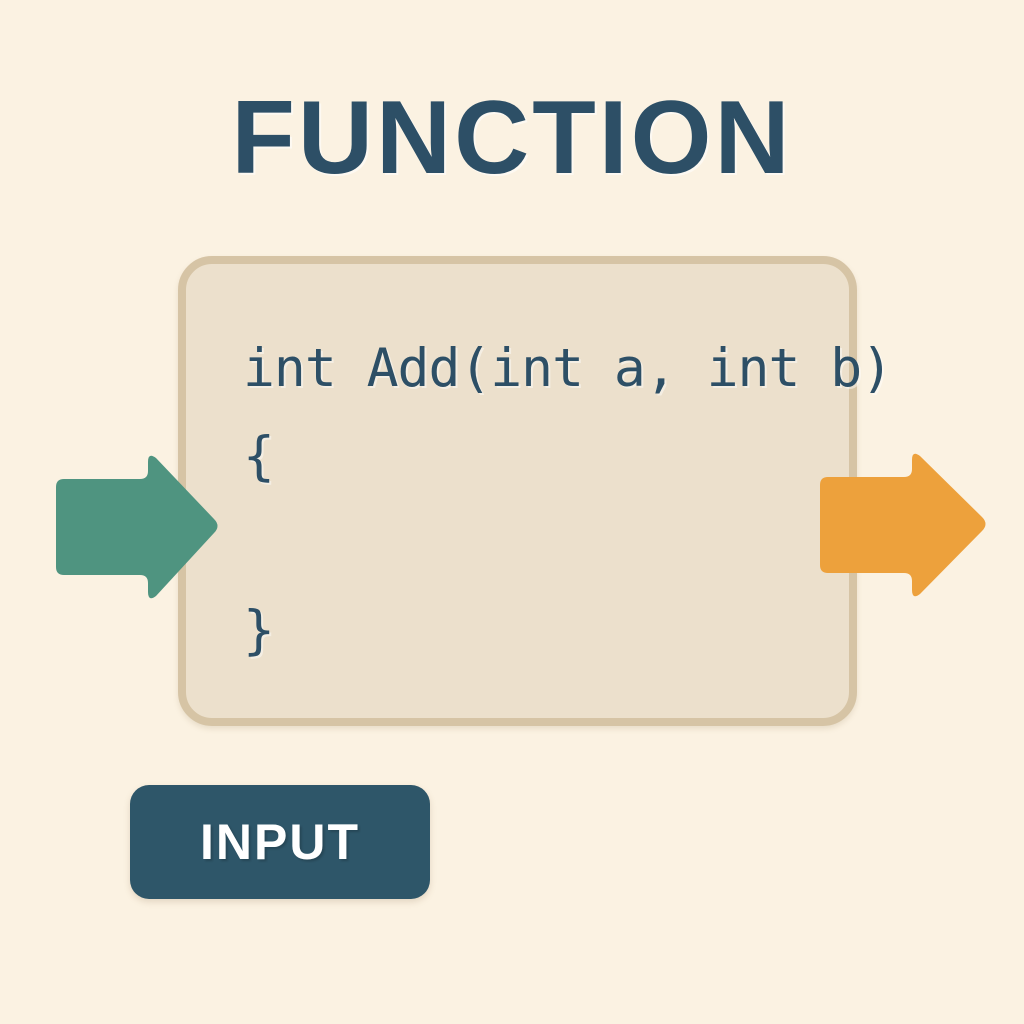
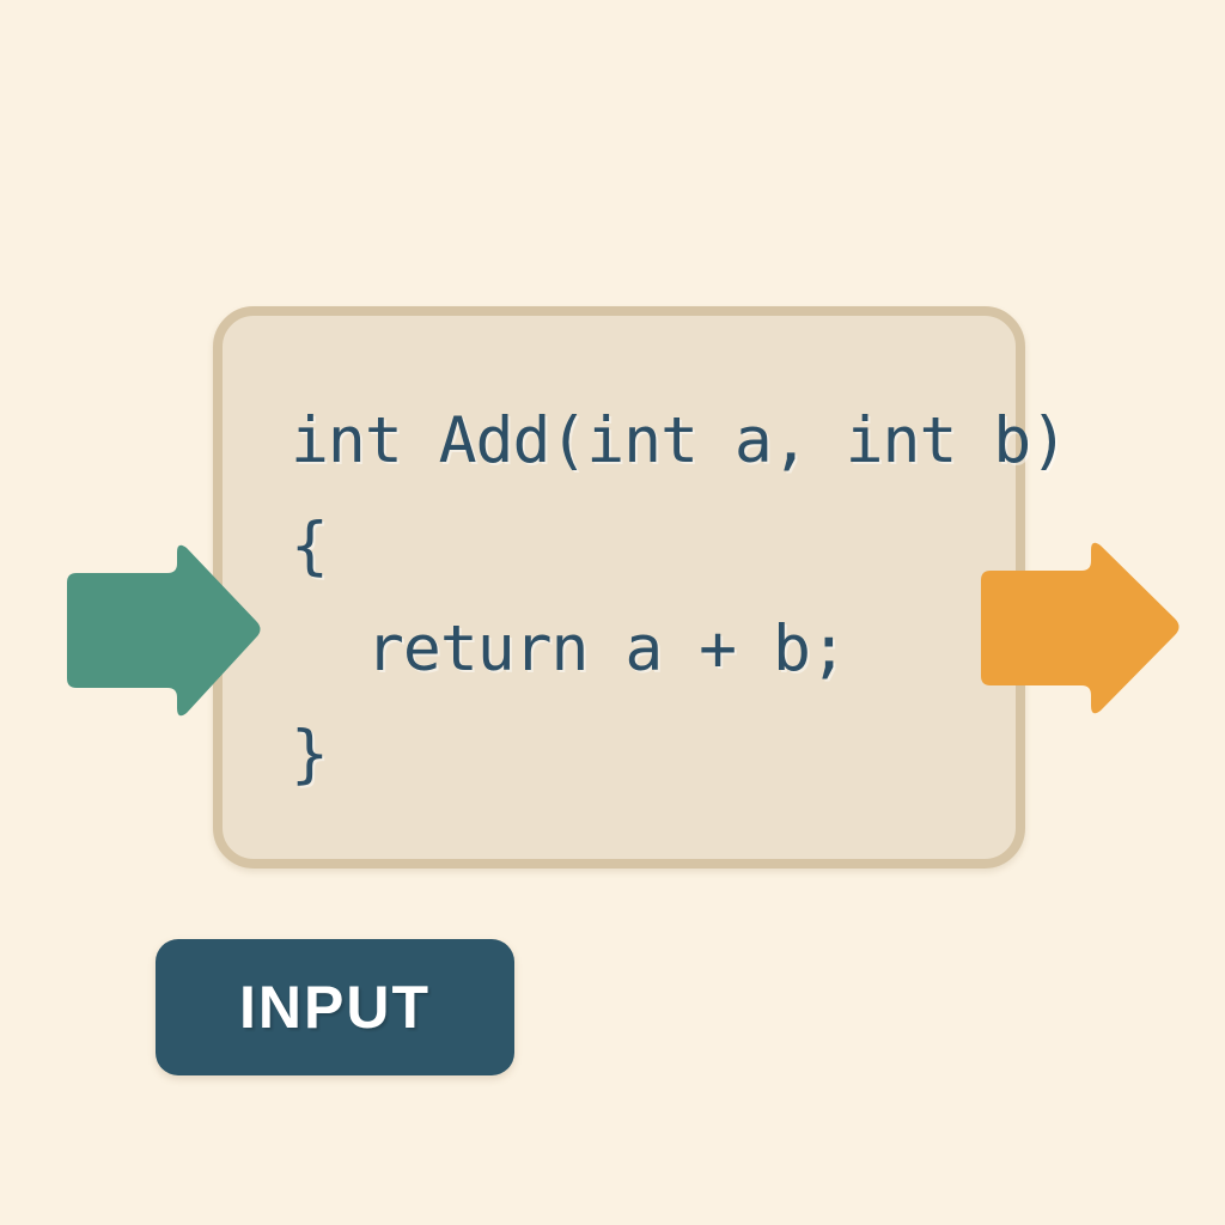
- FUNCTION
  int Add(int a, int b)
  {
+ return a + b;
  }
  INPUT
